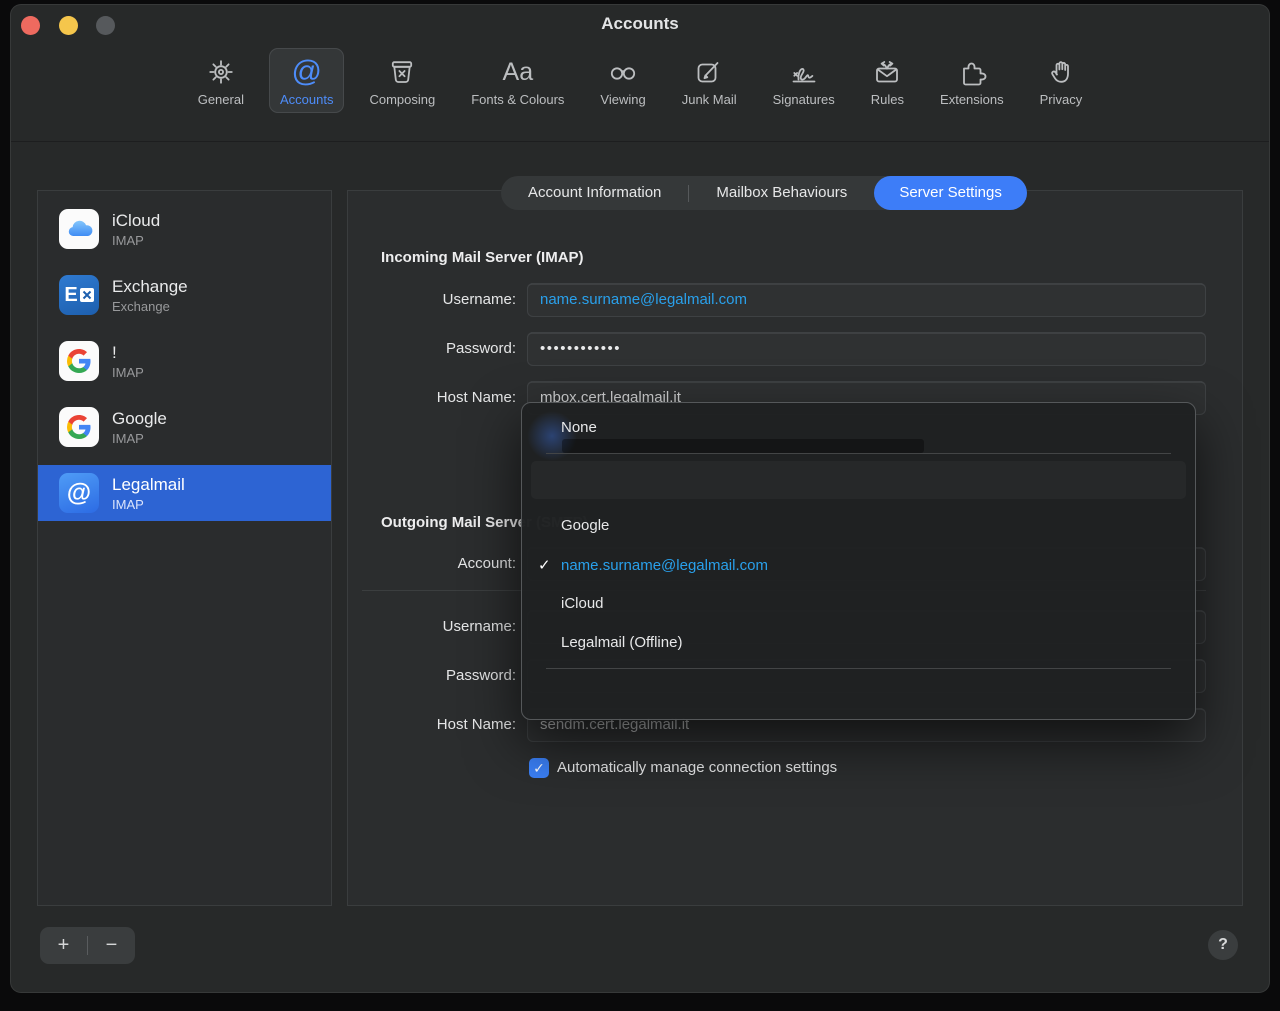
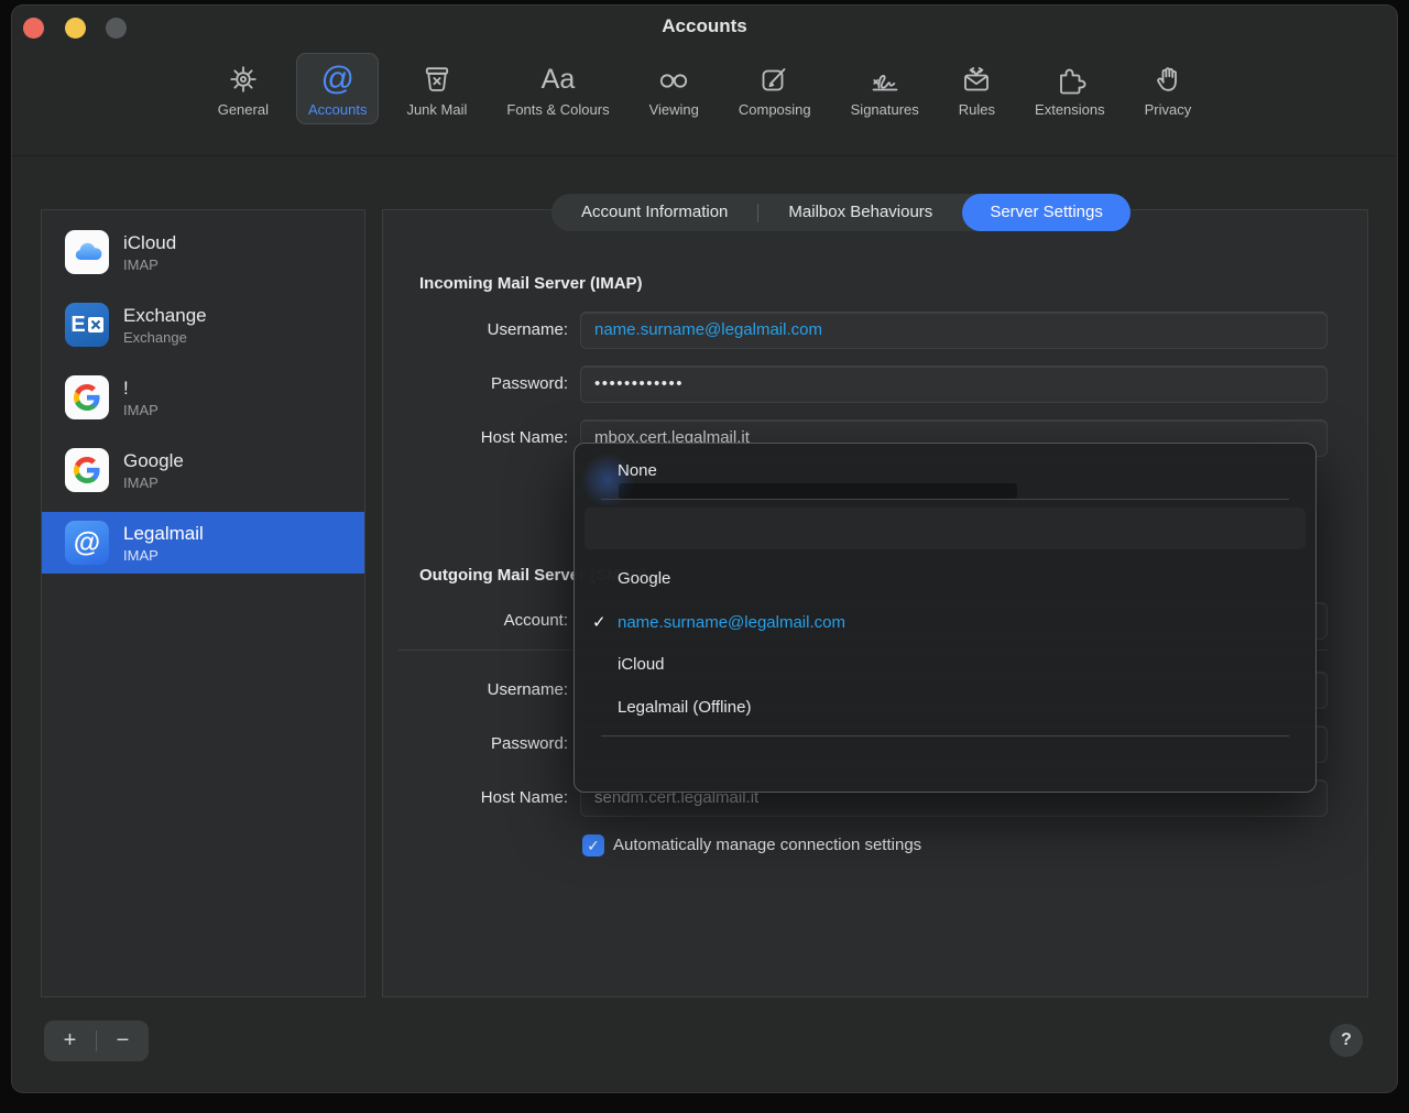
  Accounts
  General
  @
  Accounts
- Composing
+ Junk Mail
  Aa
  Fonts & Colours
  Viewing
- Junk Mail
+ Composing
  Signatures
  Rules
  Extensions
  Privacy
  iCloud
  IMAP
  E
  Exchange
  Exchange
  !
  IMAP
  Google
  IMAP
  @
  Legalmail
  IMAP
  Account Information
  Mailbox Behaviours
  Server Settings
  Incoming Mail Server (IMAP)
  Username:
  name.surname@legalmail.com
  Password:
  ••••••••••••
  Host Name:
  mbox.cert.legalmail.it
  Account:
  Username:
  Password:
  Host Name:
  sendm.cert.legalmail.it
  ✓
  Automatically manage connection settings
  None
  Google
  ✓
  name.surname@legalmail.com
  iCloud
  Legalmail (Offline)
  +
  −
  ?
